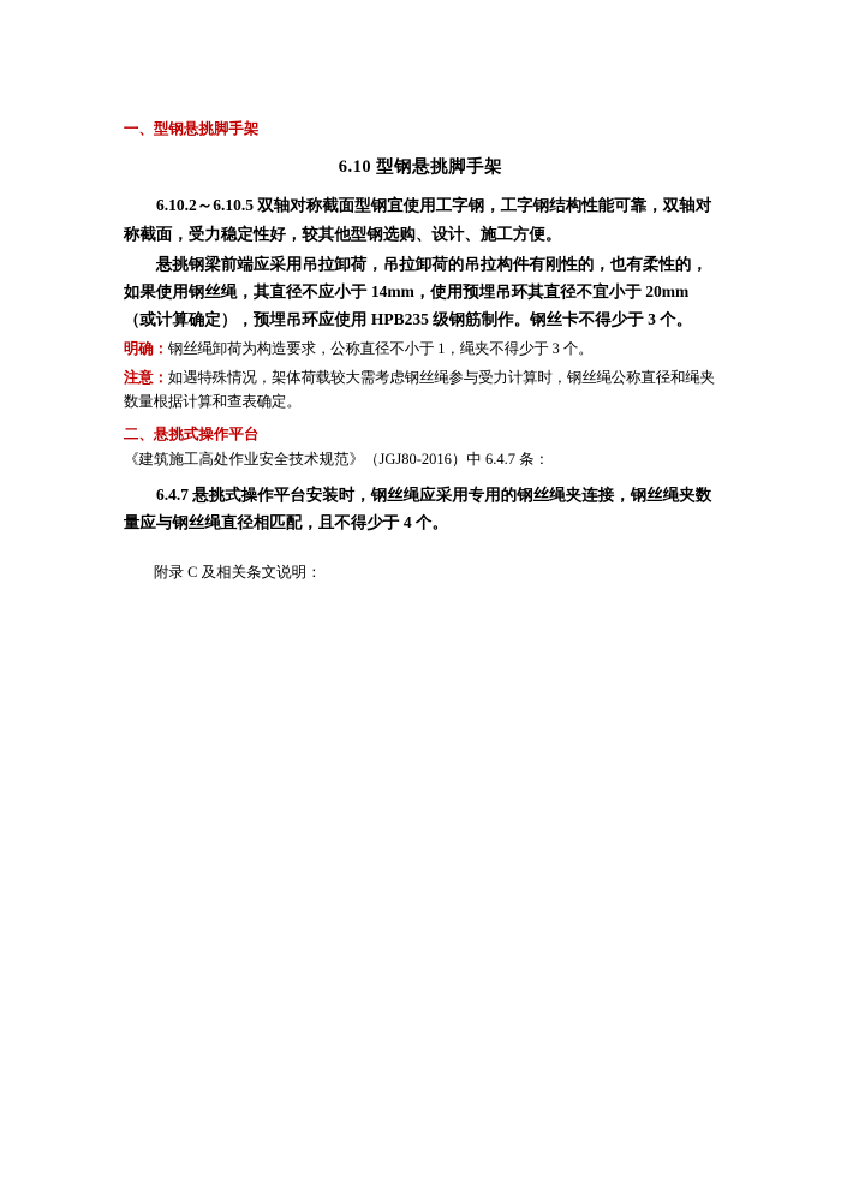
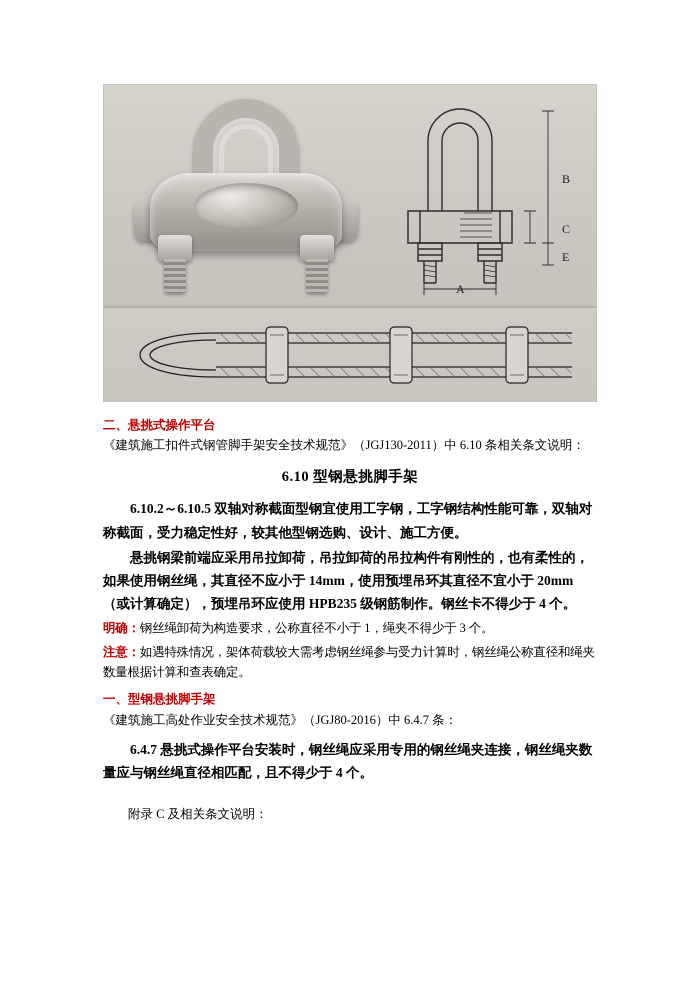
+ B
+ C
+ E
+ A
- 一、型钢悬挑脚手架
+ 二、悬挑式操作平台
+ 《建筑施工扣件式钢管脚手架安全技术规范》（JGJ130-2011）中 6.10 条相关条文说明：
  6.10 型钢悬挑脚手架
  6.10.2～6.10.5 双轴对称截面型钢宜使用工字钢，工字钢结构性能可靠，双轴对称截面，受力稳定性好，较其他型钢选购、设计、施工方便。
- 悬挑钢梁前端应采用吊拉卸荷，吊拉卸荷的吊拉构件有刚性的，也有柔性的，如果使用钢丝绳，其直径不应小于 14mm，使用预埋吊环其直径不宜小于 20mm（或计算确定），预埋吊环应使用 HPB235 级钢筋制作。钢丝卡不得少于 3 个。
+ 悬挑钢梁前端应采用吊拉卸荷，吊拉卸荷的吊拉构件有刚性的，也有柔性的，如果使用钢丝绳，其直径不应小于 14mm，使用预埋吊环其直径不宜小于 20mm（或计算确定），预埋吊环应使用 HPB235 级钢筋制作。钢丝卡不得少于 4 个。
  明确：钢丝绳卸荷为构造要求，公称直径不小于 1，绳夹不得少于 3 个。
  注意：如遇特殊情况，架体荷载较大需考虑钢丝绳参与受力计算时，钢丝绳公称直径和绳夹数量根据计算和查表确定。
- 二、悬挑式操作平台
+ 一、型钢悬挑脚手架
  《建筑施工高处作业安全技术规范》（JGJ80-2016）中 6.4.7 条：
  6.4.7 悬挑式操作平台安装时，钢丝绳应采用专用的钢丝绳夹连接，钢丝绳夹数量应与钢丝绳直径相匹配，且不得少于 4 个。
  附录 C 及相关条文说明：
